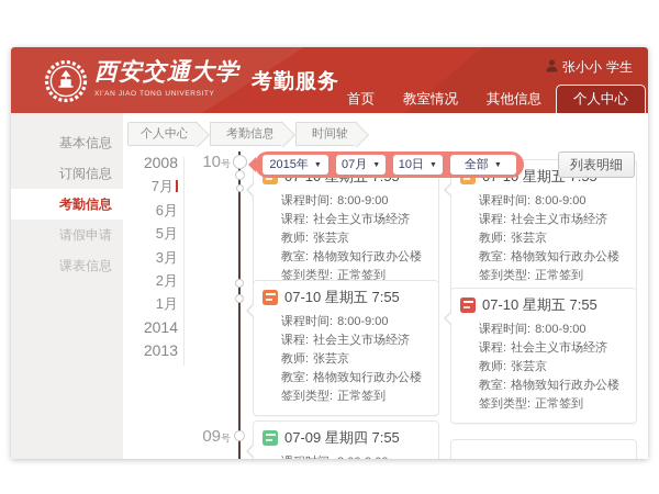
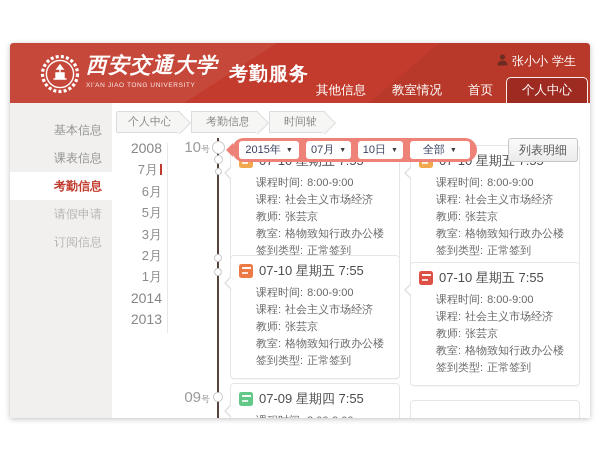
  西安交通大学
  考勤服务
  张小小
  学生
- 首页
+ 其他信息
  教室情况
- 其他信息
+ 首页
  个人中心
  基本信息
- 订阅信息
+ 课表信息
  考勤信息
  请假申请
- 课表信息
+ 订阅信息
  个人中心
  考勤信息
  时间轴
  2008
  7月
  6月
  5月
  3月
  2月
  1月
  2014
  2013
  10号
  09号
  2015年
  07月
  10日
  全部
  列表明细
  课程时间: 8:00-9:00
  课程: 社会主义市场经济
  教师: 张芸京
  教室: 格物致知行政办公楼
  签到类型: 正常签到
  课程时间: 8:00-9:00
  课程: 社会主义市场经济
  教师: 张芸京
  教室: 格物致知行政办公楼
  签到类型: 正常签到
  07-10 星期五 7:55
  课程时间: 8:00-9:00
  课程: 社会主义市场经济
  教师: 张芸京
  教室: 格物致知行政办公楼
  签到类型: 正常签到
  07-10 星期五 7:55
  课程时间: 8:00-9:00
  课程: 社会主义市场经济
  教师: 张芸京
  教室: 格物致知行政办公楼
  签到类型: 正常签到
  07-09 星期四 7:55
